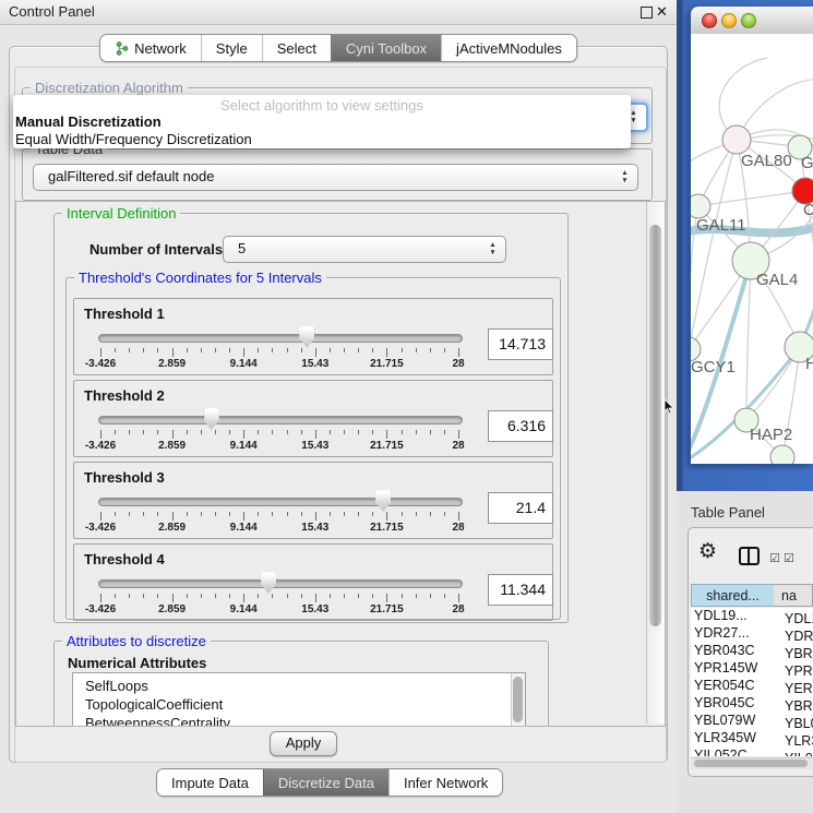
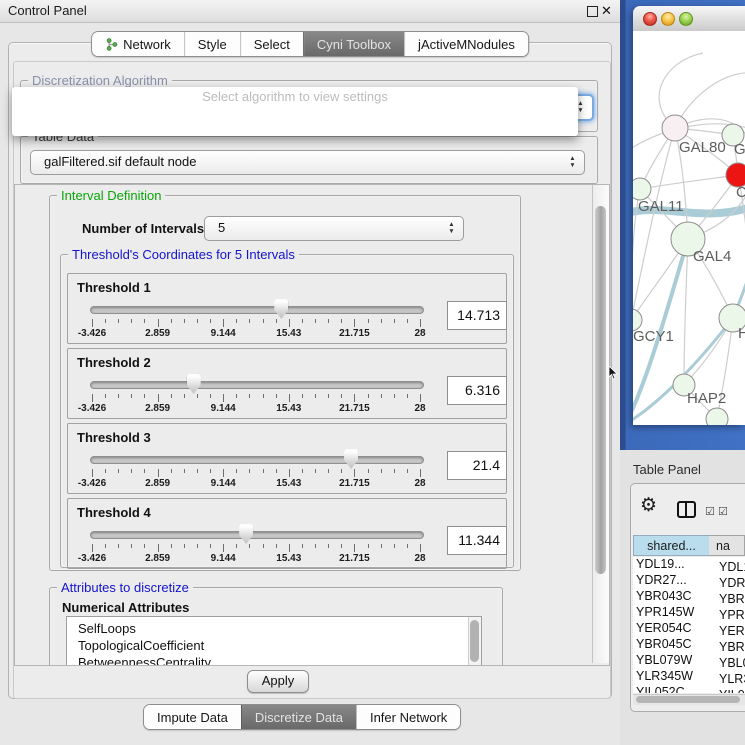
  Control Panel
  ✕
  Network
  Style
  Select
  Cyni Toolbox
  jActiveMNodules
  Discretization Algorithm
  Table Data
  galFiltered.sif default node
  Select algorithm to view settings
- Manual Discretization
- Equal Width/Frequency Discretization
  Interval Definition
  Number of Intervals
  5
  Threshold's Coordinates for 5 Intervals
  Threshold 1
  -3.426
  2.859
  9.144
  15.43
  21.715
  28
  14.713
  Threshold 2
  -3.426
  2.859
  9.144
  15.43
  21.715
  28
  6.316
  Threshold 3
  -3.426
  2.859
  9.144
  15.43
  21.715
  28
  21.4
  Threshold 4
  -3.426
  2.859
  9.144
  15.43
  21.715
  28
  11.344
  Attributes to discretize
  Numerical Attributes
  SelfLoops
  TopologicalCoefficient
  BetweennessCentrality
  Apply
  Impute Data
  Discretize Data
  Infer Network
  GAL80
  C
  GAL11
  GAL4
  GCY1
  H
  HAP2
  Table Panel
  ⚙
  ☑
  ☑
  shared...
  na
  YDL19... YDL
  YDR27... YDR
  YBR043C YBR
  YPR145W YPR
  YER054C YER
  YBR045C YBR
  YBL079W YBL
  YLR345W YLR
